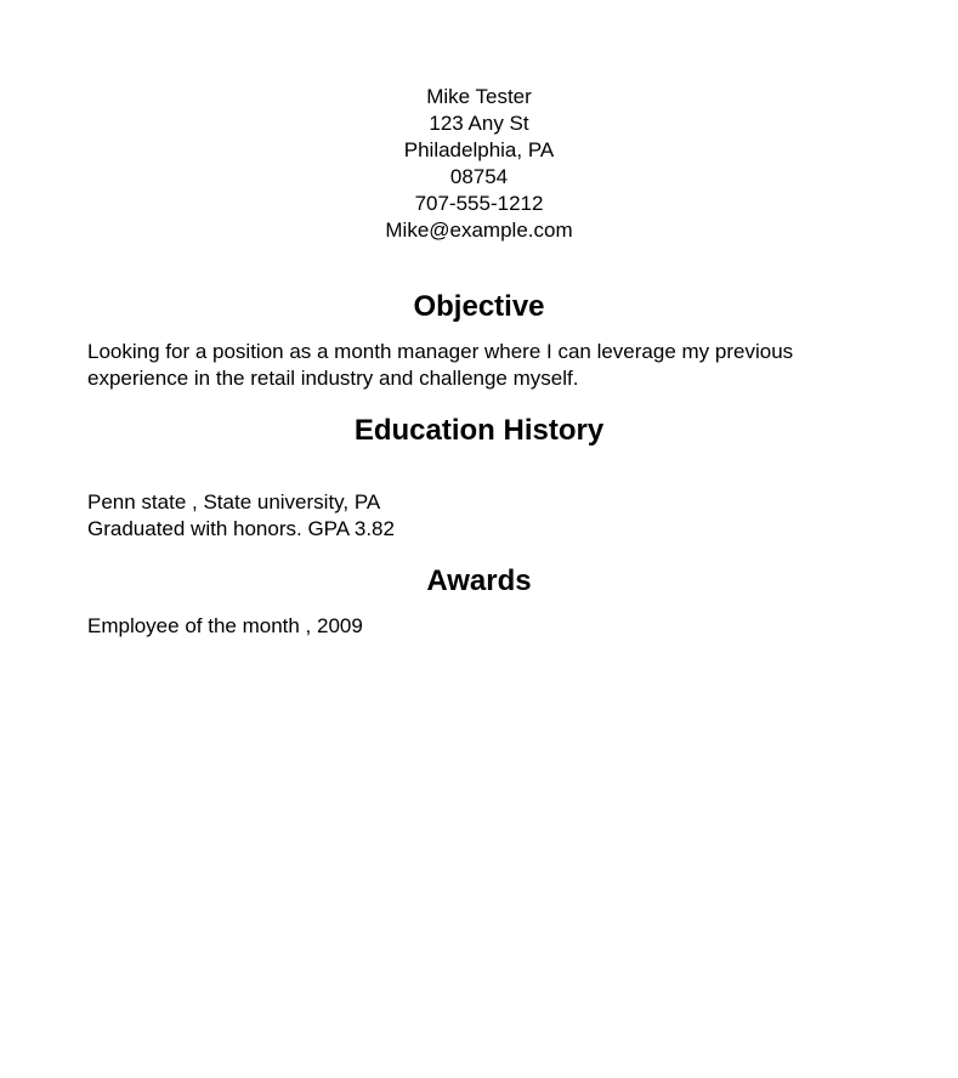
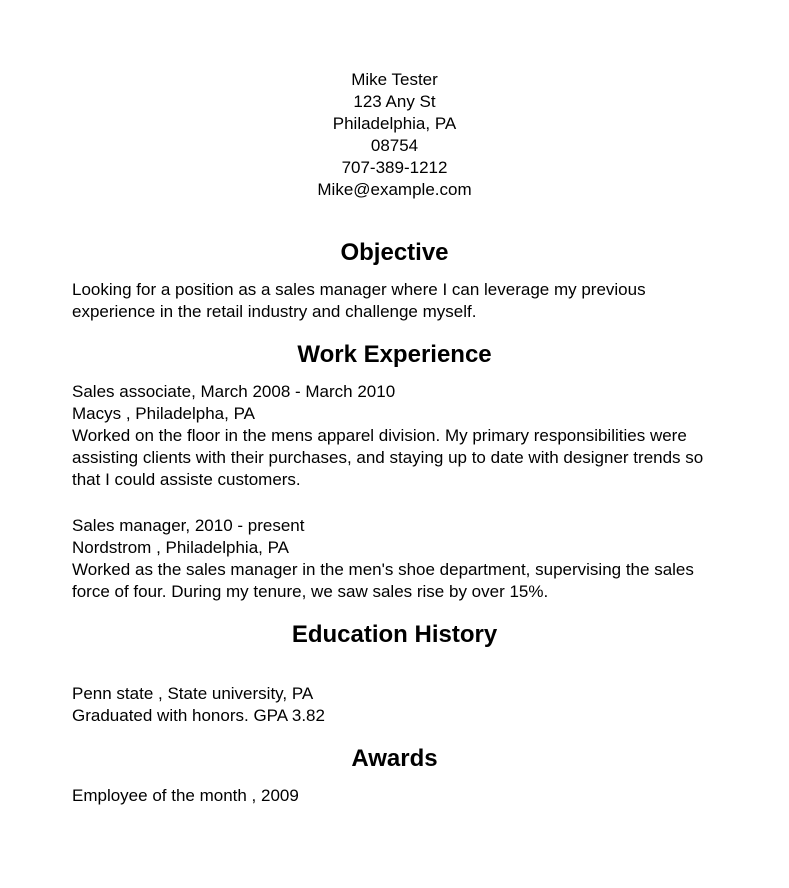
  Mike Tester
  123 Any St
  Philadelphia, PA
  08754
- 707-555-1212
+ 707-389-1212
  Mike@example.com
  Objective
- Looking for a position as a month manager where I can leverage my previous experience in the retail industry and challenge myself.
+ Looking for a position as a sales manager where I can leverage my previous experience in the retail industry and challenge myself.
+ Work Experience
+ Sales associate, March 2008 - March 2010
+ Macys , Philadelpha, PA
+ Worked on the floor in the mens apparel division. My primary responsibilities were assisting clients with their purchases, and staying up to date with designer trends so that I could assiste customers.
+ Sales manager, 2010 - present
+ Nordstrom , Philadelphia, PA
+ Worked as the sales manager in the men's shoe department, supervising the sales force of four. During my tenure, we saw sales rise by over 15%.
  Education History
  Penn state , State university, PA
  Graduated with honors. GPA 3.82
  Awards
  Employee of the month , 2009
